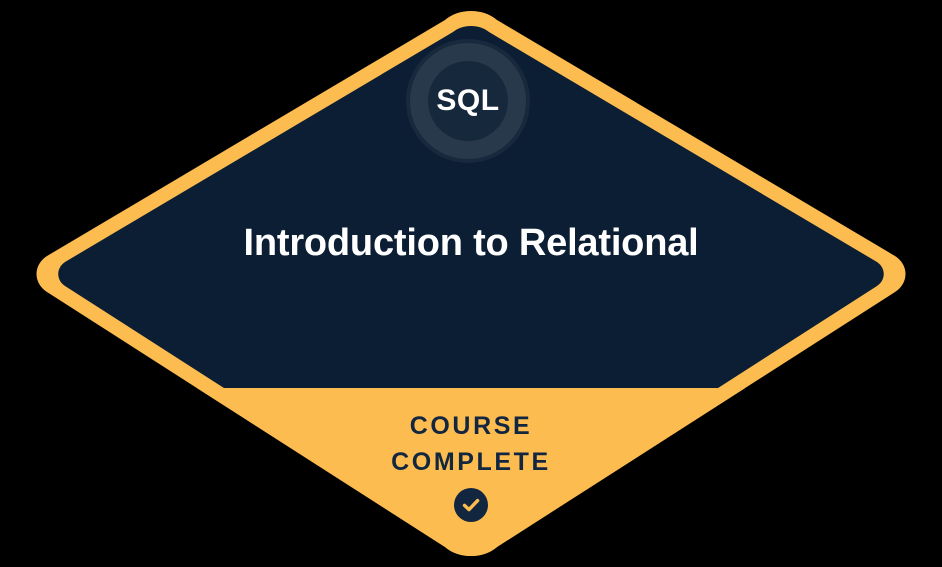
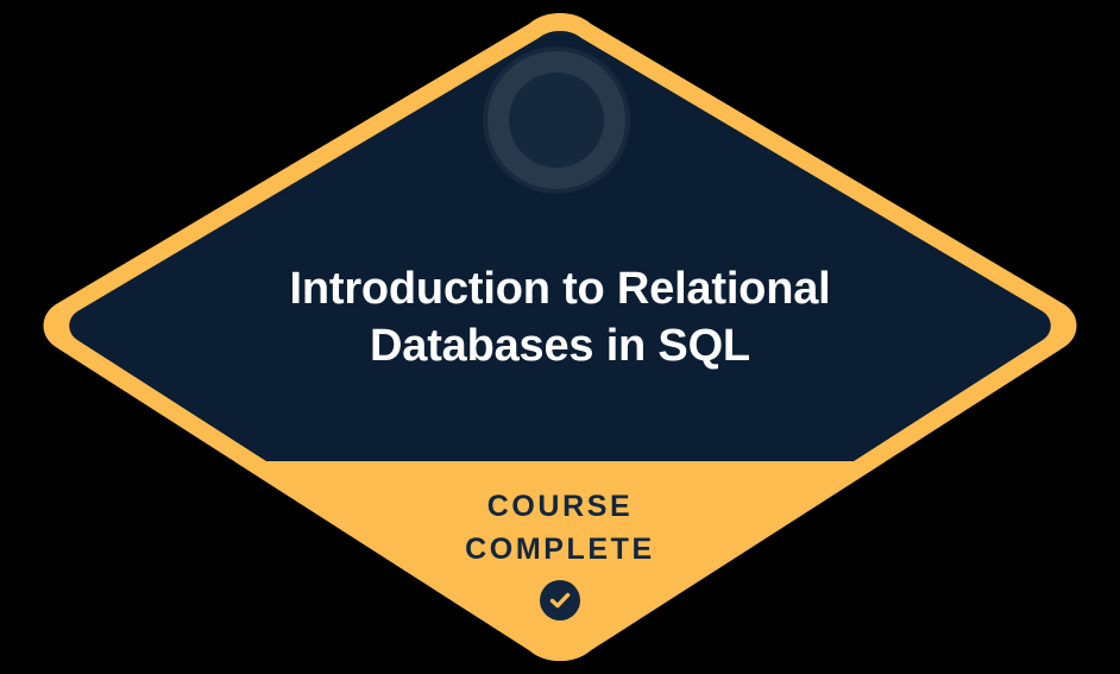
- SQL
  Introduction to Relational
+ Databases in SQL
  COURSE
  COMPLETE
